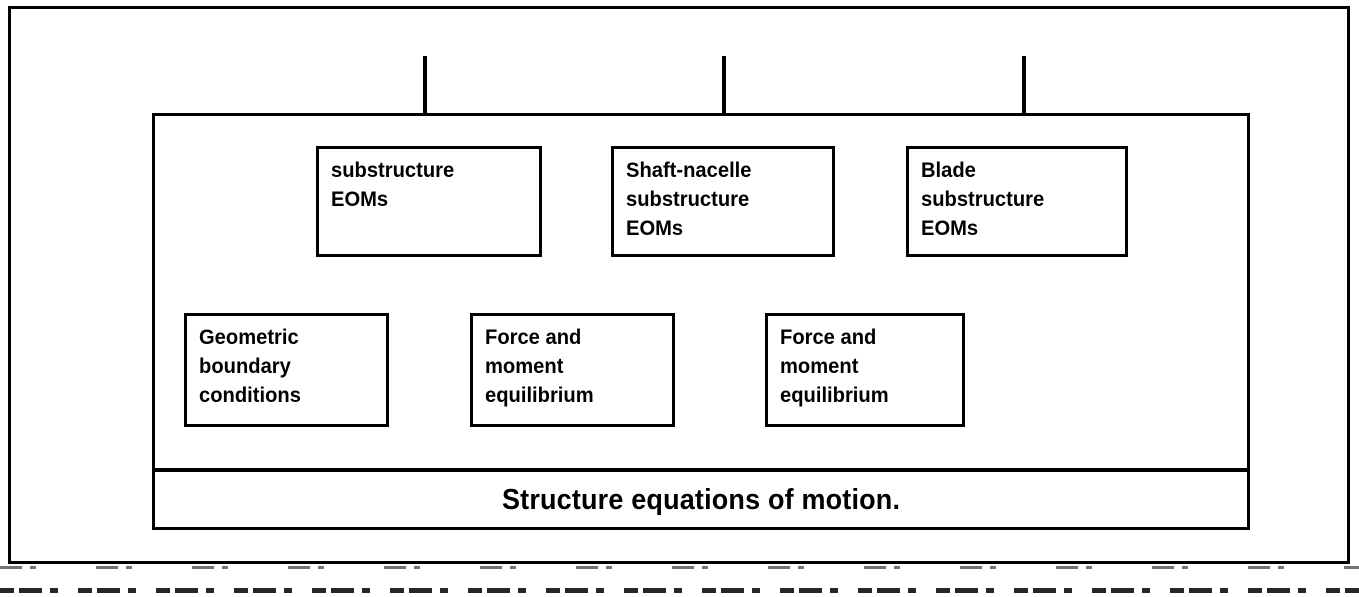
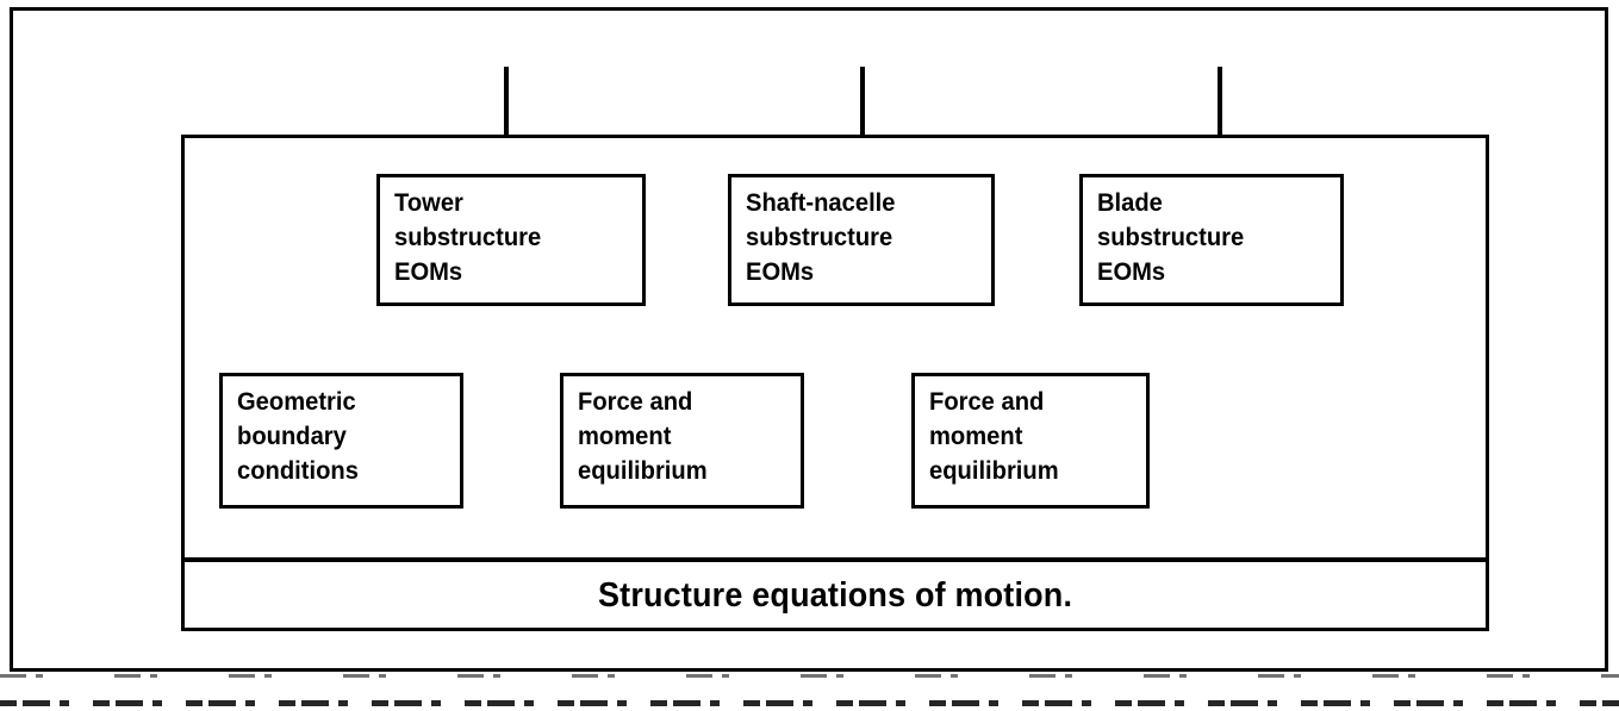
+ Tower
  substructure
  EOMs
  Shaft-nacelle
  substructure
  EOMs
  Blade
  substructure
  EOMs
  Geometric
  boundary
  conditions
  Force and
  moment
  equilibrium
  Force and
  moment
  equilibrium
  Structure equations of motion.
